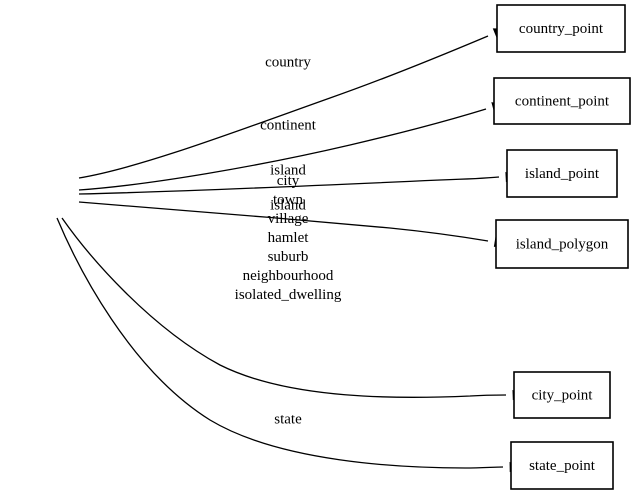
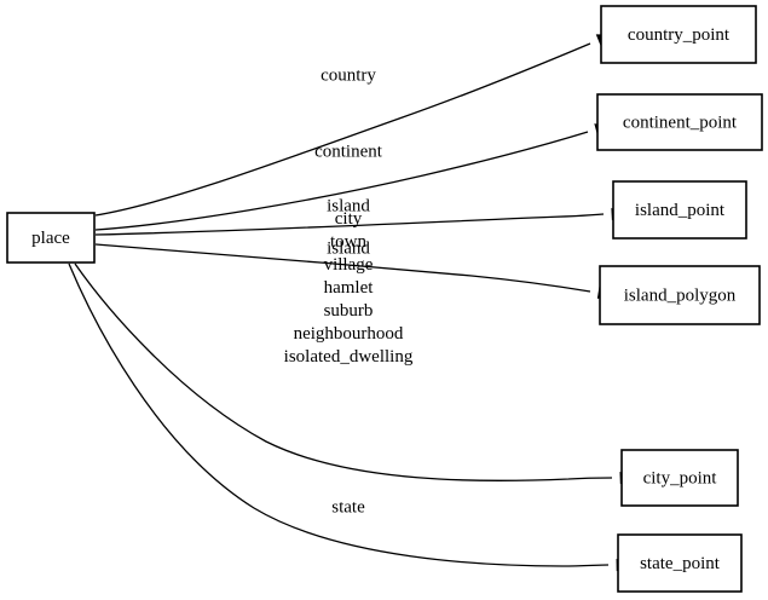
+ place
  country_point
  continent_point
  island_point
  island_polygon
  city_point
  state_point
  country
  continent
  island
  island
  city town village hamlet suburb neighbourhood isolated_dwelling
  state
